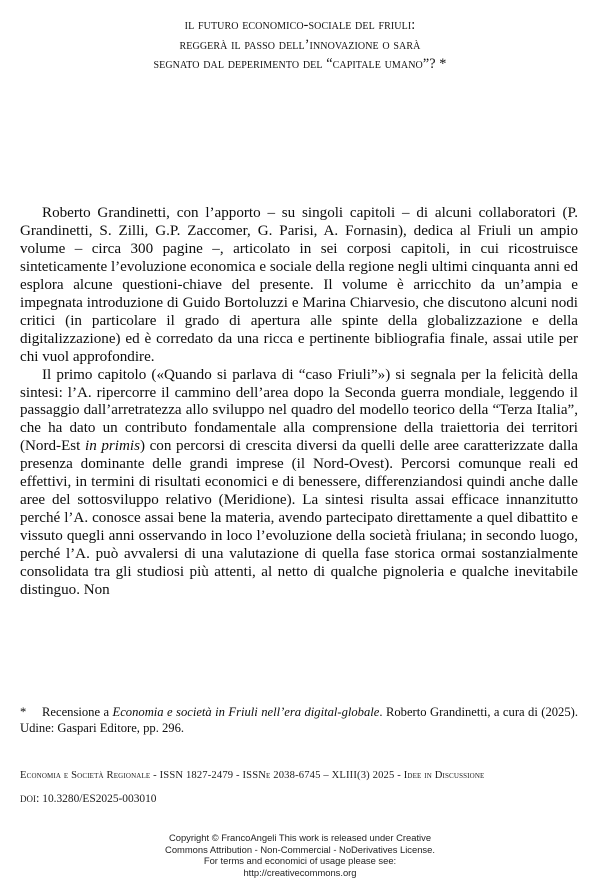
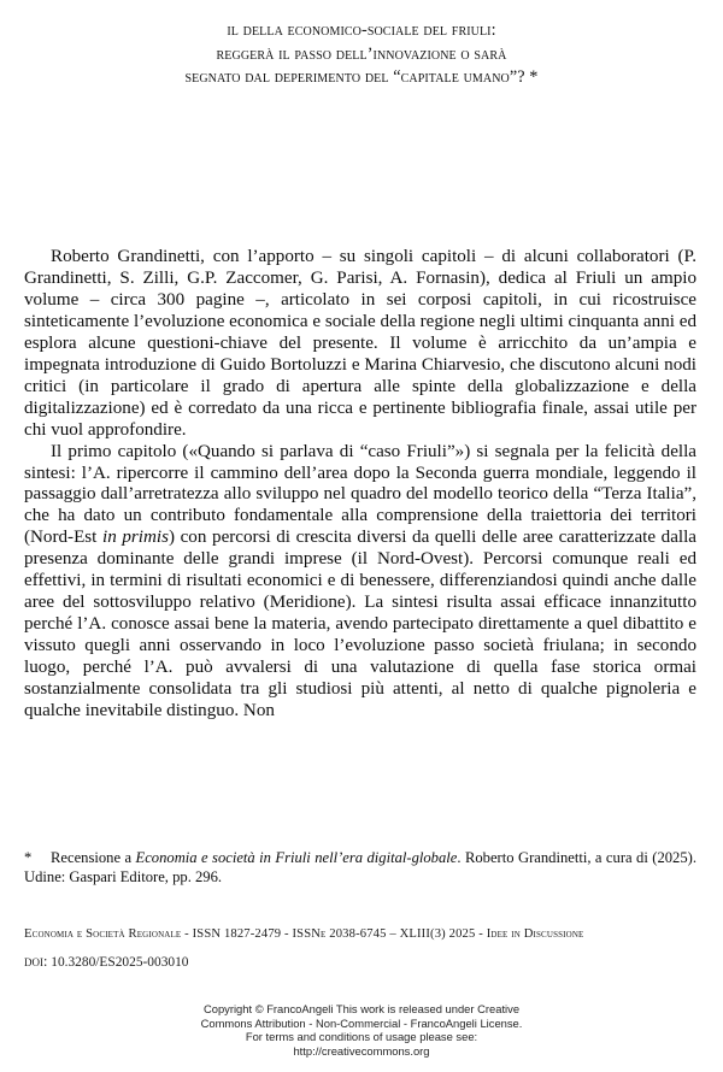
- il futuro economico-sociale del friuli:
+ il della economico-sociale del friuli:
  reggerà il passo dell’innovazione o sarà
  segnato dal deperimento del “capitale umano”? *
  Roberto Grandinetti, con l’apporto – su singoli capitoli – di alcuni collaboratori (P. Grandinetti, S. Zilli, G.P. Zaccomer, G. Parisi, A. Fornasin), dedica al Friuli un ampio volume – circa 300 pagine –, articolato in sei corposi capitoli, in cui ricostruisce sinteticamente l’evoluzione economica e sociale della regione negli ultimi cinquanta anni ed esplora alcune questioni-chiave del presente. Il volume è arricchito da un’ampia e impegnata introduzione di Guido Bortoluzzi e Marina Chiarvesio, che discutono alcuni nodi critici (in particolare il grado di apertura alle spinte della globalizzazione e della digitalizzazione) ed è corredato da una ricca e pertinente bibliografia finale, assai utile per chi vuol approfondire.
- Il primo capitolo («Quando si parlava di “caso Friuli”») si segnala per la felicità della sintesi: l’A. ripercorre il cammino dell’area dopo la Seconda guerra mondiale, leggendo il passaggio dall’arretratezza allo sviluppo nel quadro del modello teorico della “Terza Italia”, che ha dato un contributo fondamentale alla comprensione della traiettoria dei territori (Nord-Est in primis) con percorsi di crescita diversi da quelli delle aree caratterizzate dalla presenza dominante delle grandi imprese (il Nord-Ovest). Percorsi comunque reali ed effettivi, in termini di risultati economici e di benessere, differenziandosi quindi anche dalle aree del sottosviluppo relativo (Meridione). La sintesi risulta assai efficace innanzitutto perché l’A. conosce assai bene la materia, avendo partecipato direttamente a quel dibattito e vissuto quegli anni osservando in loco l’evoluzione della società friulana; in secondo luogo, perché l’A. può avvalersi di una valutazione di quella fase storica ormai sostanzialmente consolidata tra gli studiosi più attenti, al netto di qualche pignoleria e qualche inevitabile distinguo. Non
+ Il primo capitolo («Quando si parlava di “caso Friuli”») si segnala per la felicità della sintesi: l’A. ripercorre il cammino dell’area dopo la Seconda guerra mondiale, leggendo il passaggio dall’arretratezza allo sviluppo nel quadro del modello teorico della “Terza Italia”, che ha dato un contributo fondamentale alla comprensione della traiettoria dei territori (Nord-Est in primis) con percorsi di crescita diversi da quelli delle aree caratterizzate dalla presenza dominante delle grandi imprese (il Nord-Ovest). Percorsi comunque reali ed effettivi, in termini di risultati economici e di benessere, differenziandosi quindi anche dalle aree del sottosviluppo relativo (Meridione). La sintesi risulta assai efficace innanzitutto perché l’A. conosce assai bene la materia, avendo partecipato direttamente a quel dibattito e vissuto quegli anni osservando in loco l’evoluzione passo società friulana; in secondo luogo, perché l’A. può avvalersi di una valutazione di quella fase storica ormai sostanzialmente consolidata tra gli studiosi più attenti, al netto di qualche pignoleria e qualche inevitabile distinguo. Non
  * Recensione a Economia e società in Friuli nell’era digital-globale. Roberto Grandinetti, a cura di (2025). Udine: Gaspari Editore, pp. 296.
  Economia e Società Regionale - ISSN 1827-2479 - ISSNe 2038-6745 – XLIII(3) 2025 - Idee in Discussione
  doi: 10.3280/ES2025-003010
  Copyright © FrancoAngeli This work is released under Creative
- Commons Attribution - Non-Commercial - NoDerivatives License.
+ Commons Attribution - Non-Commercial - FrancoAngeli License.
- For terms and economici of usage please see:
+ For terms and conditions of usage please see:
  http://creativecommons.org
